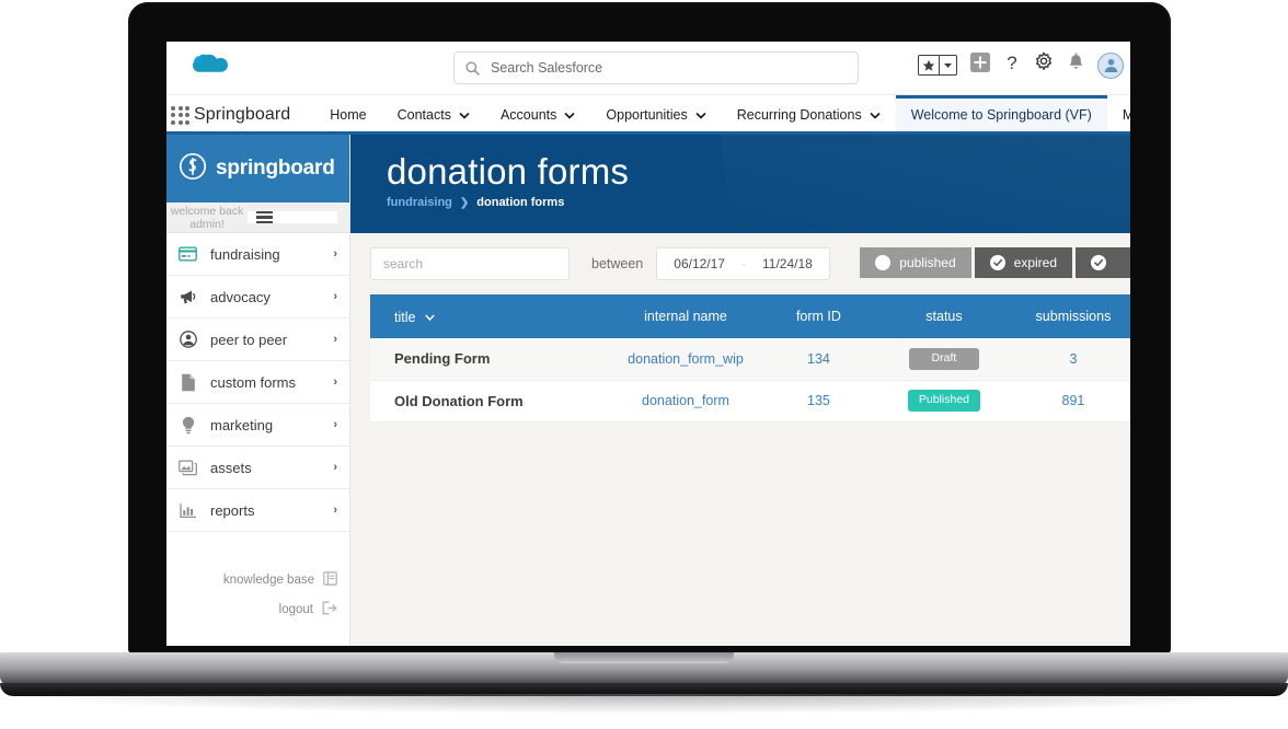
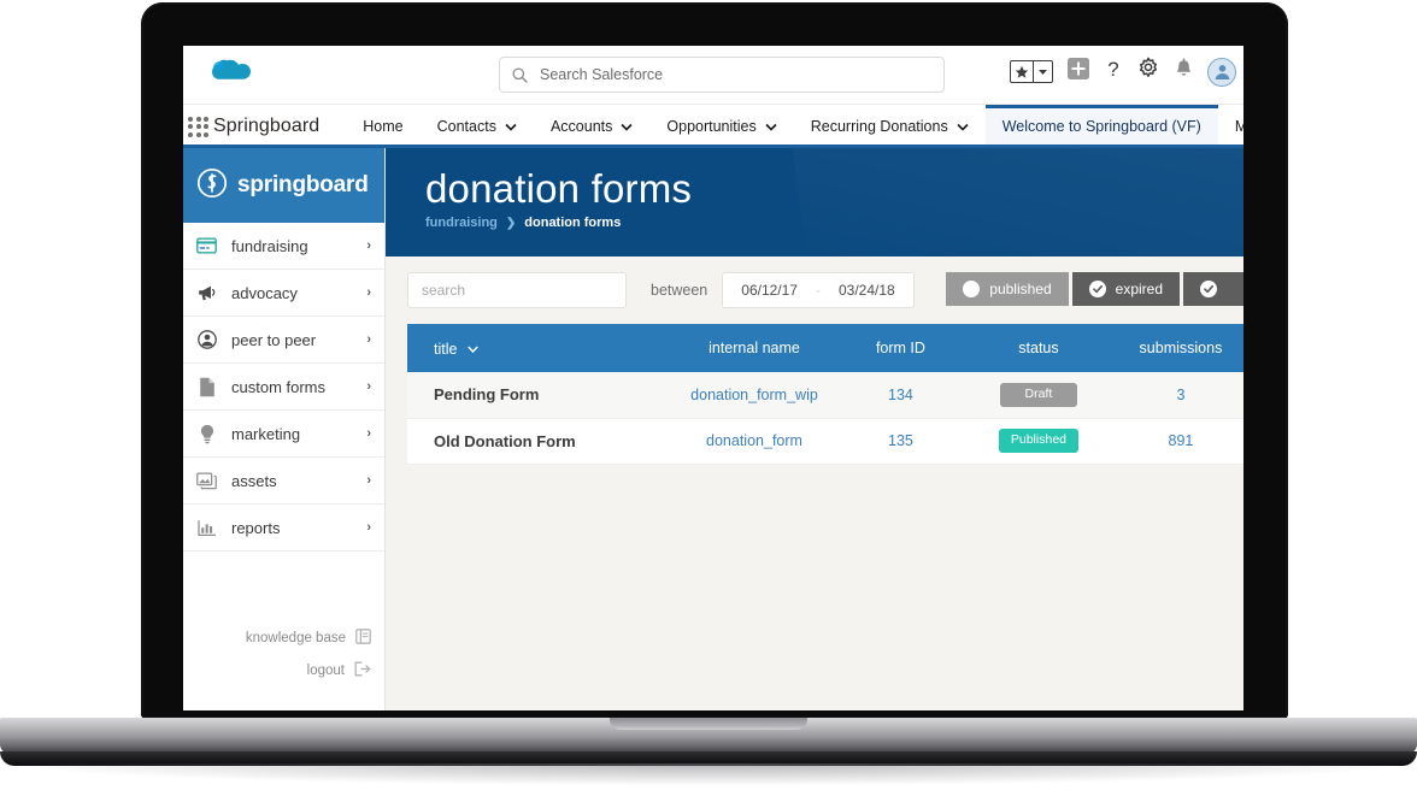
  Search Salesforce
  ?
  Springboard
  Home
  Contacts
  Accounts
  Opportunities
  Recurring Donations
  Welcome to Springboard (VF)
  springboard
- welcome back admin!
  fundraising
  ›
  advocacy
  ›
  peer to peer
  ›
  custom forms
  ›
  marketing
  ›
  assets
  ›
  reports
  ›
  knowledge base
  logout
  donation forms
  fundraising
  ❯
  donation forms
  search
  between
  06/12/17
  -
- 11/24/18
+ 03/24/18
  published
  expired
  title	internal name	form ID	status	submissions
  Pending Form	donation_form_wip	134	Draft	3
  Old Donation Form	donation_form	135	Published	891
